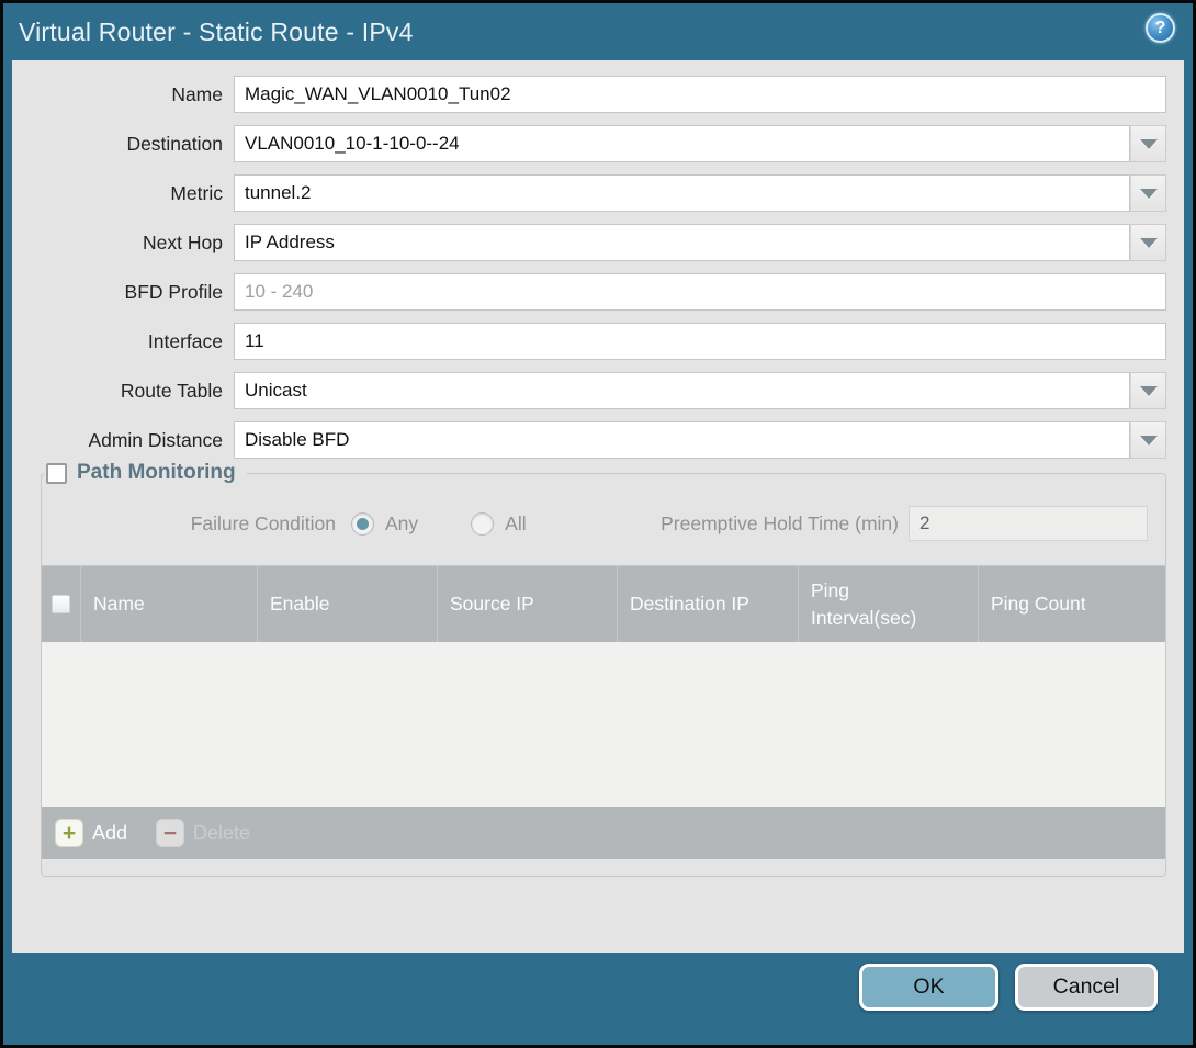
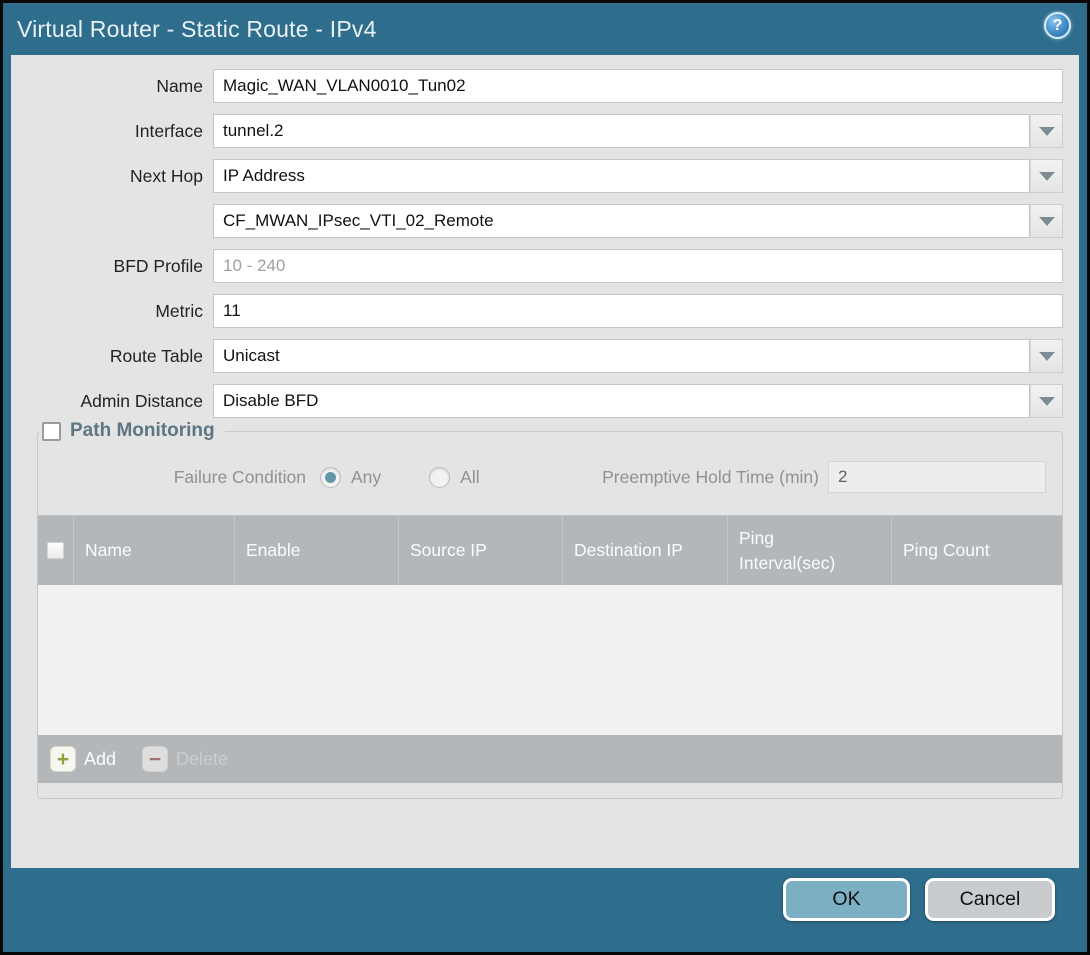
  Virtual Router - Static Route - IPv4
  ?
  Name
  Magic_WAN_VLAN0010_Tun02
- Destination
- VLAN0010_10-1-10-0--24
- Metric
+ Interface
  tunnel.2
  Next Hop
  IP Address
+ CF_MWAN_IPsec_VTI_02_Remote
  BFD Profile
  10 - 240
- Interface
+ Metric
  11
  Route Table
  Unicast
  Admin Distance
  Disable BFD
  Path Monitoring
  Failure Condition
  Any
  All
  Preemptive Hold Time (min)
  2
  Name
  Enable
  Source IP
  Destination IP
  Ping Interval(sec)
  Ping Count
  +
  Add
  −
  OK
  Cancel
